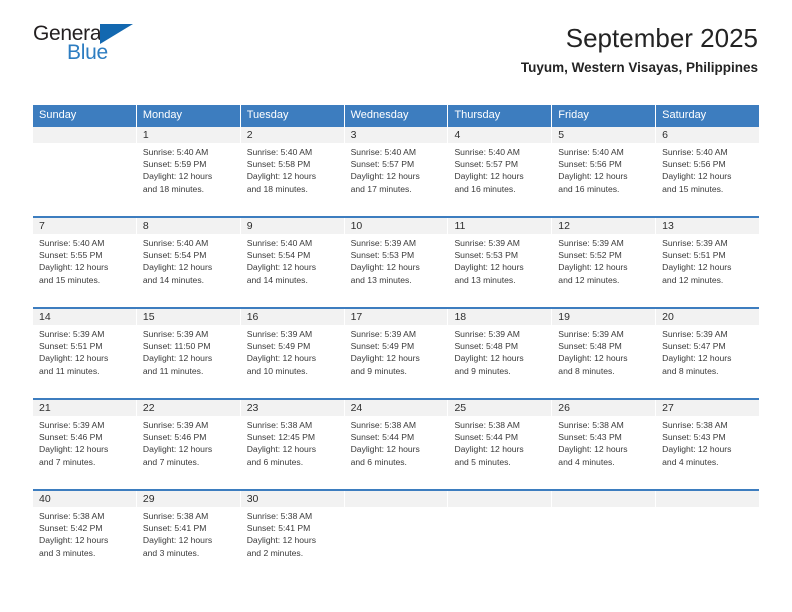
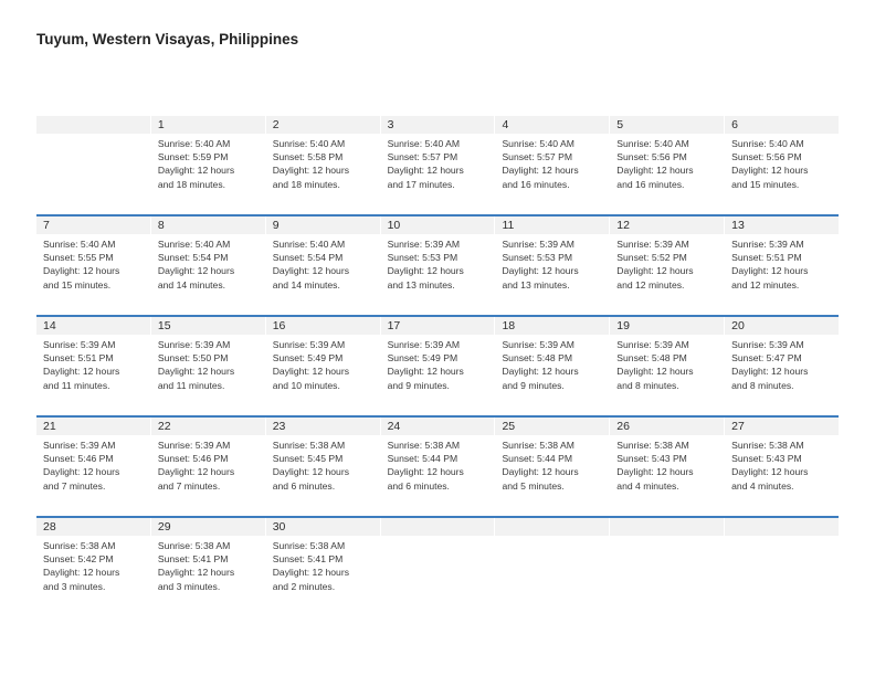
- General
- Blue
- September 2025
  Tuyum, Western Visayas, Philippines
- Sunday
- Monday
- Tuesday
- Wednesday
- Thursday
- Friday
- Saturday
  1
  Sunrise: 5:40 AM
  Sunset: 5:59 PM
  Daylight: 12 hours
  and 18 minutes.
  2
  Sunrise: 5:40 AM
  Sunset: 5:58 PM
  Daylight: 12 hours
  and 18 minutes.
  3
  Sunrise: 5:40 AM
  Sunset: 5:57 PM
  Daylight: 12 hours
  and 17 minutes.
  4
  Sunrise: 5:40 AM
  Sunset: 5:57 PM
  Daylight: 12 hours
  and 16 minutes.
  5
  Sunrise: 5:40 AM
  Sunset: 5:56 PM
  Daylight: 12 hours
  and 16 minutes.
  6
  Sunrise: 5:40 AM
  Sunset: 5:56 PM
  Daylight: 12 hours
  and 15 minutes.
  7
  Sunrise: 5:40 AM
  Sunset: 5:55 PM
  Daylight: 12 hours
  and 15 minutes.
  8
  Sunrise: 5:40 AM
  Sunset: 5:54 PM
  Daylight: 12 hours
  and 14 minutes.
  9
  Sunrise: 5:40 AM
  Sunset: 5:54 PM
  Daylight: 12 hours
  and 14 minutes.
  10
  Sunrise: 5:39 AM
  Sunset: 5:53 PM
  Daylight: 12 hours
  and 13 minutes.
  11
  Sunrise: 5:39 AM
  Sunset: 5:53 PM
  Daylight: 12 hours
  and 13 minutes.
  12
  Sunrise: 5:39 AM
  Sunset: 5:52 PM
  Daylight: 12 hours
  and 12 minutes.
  13
  Sunrise: 5:39 AM
  Sunset: 5:51 PM
  Daylight: 12 hours
  and 12 minutes.
  14
  Sunrise: 5:39 AM
  Sunset: 5:51 PM
  Daylight: 12 hours
  and 11 minutes.
  15
  Sunrise: 5:39 AM
- Sunset: 11:50 PM
+ Sunset: 5:50 PM
  Daylight: 12 hours
  and 11 minutes.
  16
  Sunrise: 5:39 AM
  Sunset: 5:49 PM
  Daylight: 12 hours
  and 10 minutes.
  17
  Sunrise: 5:39 AM
  Sunset: 5:49 PM
  Daylight: 12 hours
  and 9 minutes.
  18
  Sunrise: 5:39 AM
  Sunset: 5:48 PM
  Daylight: 12 hours
  and 9 minutes.
  19
  Sunrise: 5:39 AM
  Sunset: 5:48 PM
  Daylight: 12 hours
  and 8 minutes.
  20
  Sunrise: 5:39 AM
  Sunset: 5:47 PM
  Daylight: 12 hours
  and 8 minutes.
  21
  Sunrise: 5:39 AM
  Sunset: 5:46 PM
  Daylight: 12 hours
  and 7 minutes.
  22
  Sunrise: 5:39 AM
  Sunset: 5:46 PM
  Daylight: 12 hours
  and 7 minutes.
  23
  Sunrise: 5:38 AM
- Sunset: 12:45 PM
+ Sunset: 5:45 PM
  Daylight: 12 hours
  and 6 minutes.
  24
  Sunrise: 5:38 AM
  Sunset: 5:44 PM
  Daylight: 12 hours
  and 6 minutes.
  25
  Sunrise: 5:38 AM
  Sunset: 5:44 PM
  Daylight: 12 hours
  and 5 minutes.
  26
  Sunrise: 5:38 AM
  Sunset: 5:43 PM
  Daylight: 12 hours
  and 4 minutes.
  27
  Sunrise: 5:38 AM
  Sunset: 5:43 PM
  Daylight: 12 hours
  and 4 minutes.
- 40
+ 28
  Sunrise: 5:38 AM
  Sunset: 5:42 PM
  Daylight: 12 hours
  and 3 minutes.
  29
  Sunrise: 5:38 AM
  Sunset: 5:41 PM
  Daylight: 12 hours
  and 3 minutes.
  30
  Sunrise: 5:38 AM
  Sunset: 5:41 PM
  Daylight: 12 hours
  and 2 minutes.
